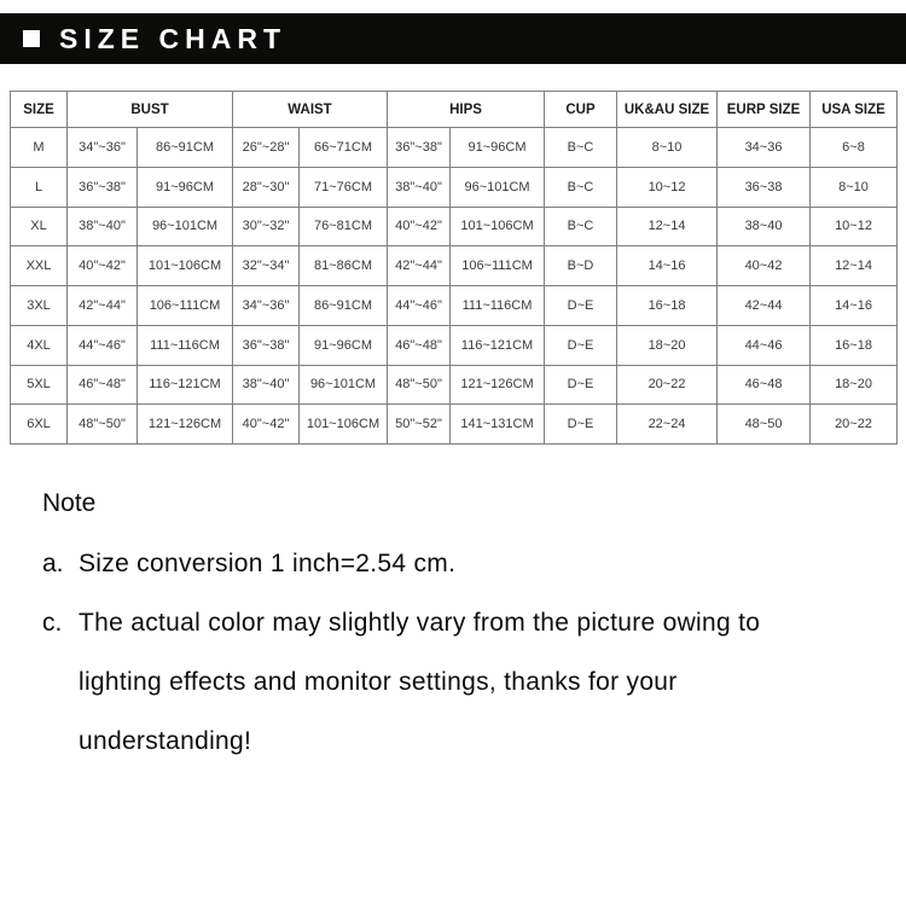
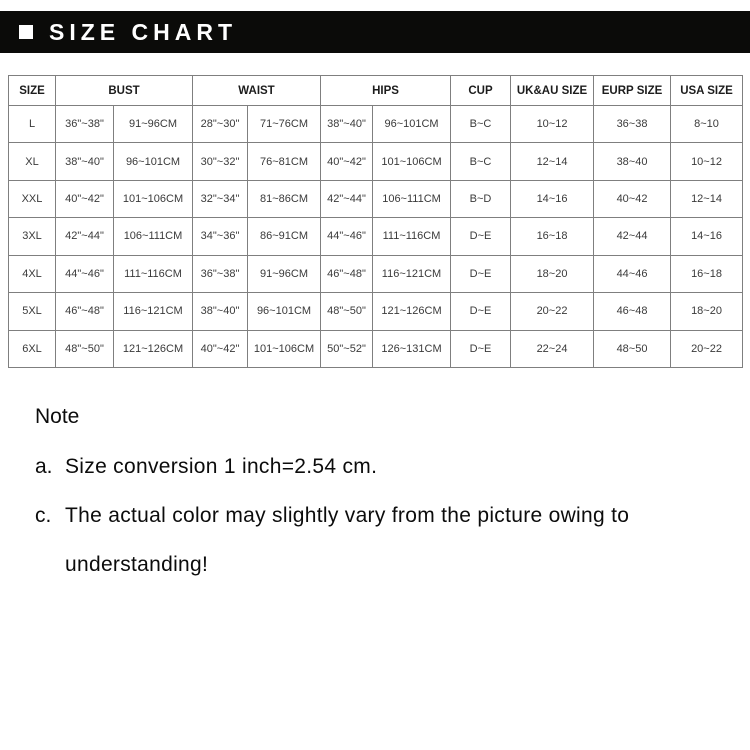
  SIZE CHART
  SIZE	BUST	WAIST	HIPS	CUP	UK&AU SIZE	EURP SIZE	USA SIZE
- M	34"~36"	86~91CM	26"~28"	66~71CM	36"~38"	91~96CM	B~C	8~10	34~36	6~8
  L	36"~38"	91~96CM	28"~30"	71~76CM	38"~40"	96~101CM	B~C	10~12	36~38	8~10
  XL	38"~40"	96~101CM	30"~32"	76~81CM	40"~42"	101~106CM	B~C	12~14	38~40	10~12
  XXL	40"~42"	101~106CM	32"~34"	81~86CM	42"~44"	106~111CM	B~D	14~16	40~42	12~14
  3XL	42"~44"	106~111CM	34"~36"	86~91CM	44"~46"	111~116CM	D~E	16~18	42~44	14~16
  4XL	44"~46"	111~116CM	36"~38"	91~96CM	46"~48"	116~121CM	D~E	18~20	44~46	16~18
  5XL	46"~48"	116~121CM	38"~40"	96~101CM	48"~50"	121~126CM	D~E	20~22	46~48	18~20
- 6XL	48"~50"	121~126CM	40"~42"	101~106CM	50"~52"	141~131CM	D~E	22~24	48~50	20~22
+ 6XL	48"~50"	121~126CM	40"~42"	101~106CM	50"~52"	126~131CM	D~E	22~24	48~50	20~22
  Note
  a.
  Size conversion 1 inch=2.54 cm.
  c.
  The actual color may slightly vary from the picture owing to
- lighting effects and monitor settings, thanks for your
  understanding!
